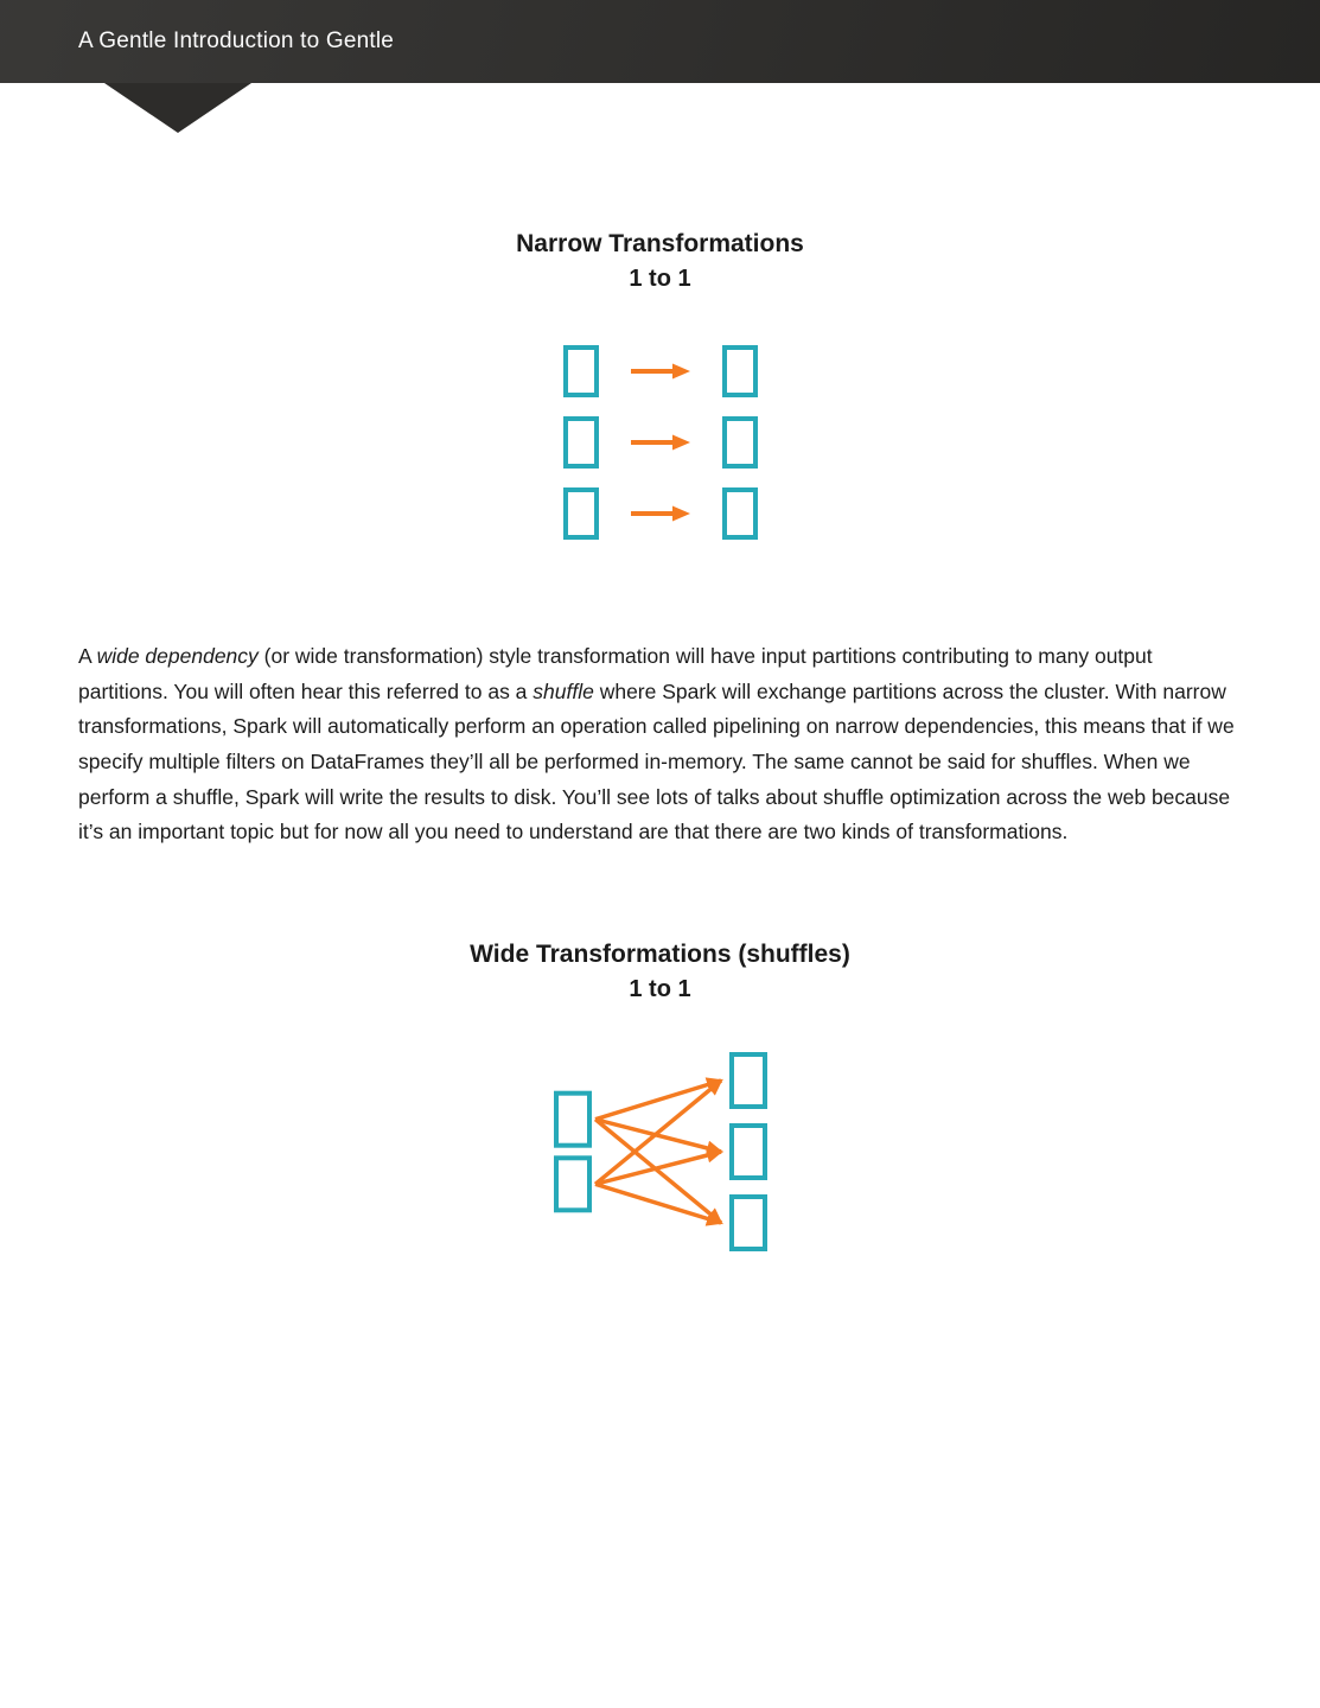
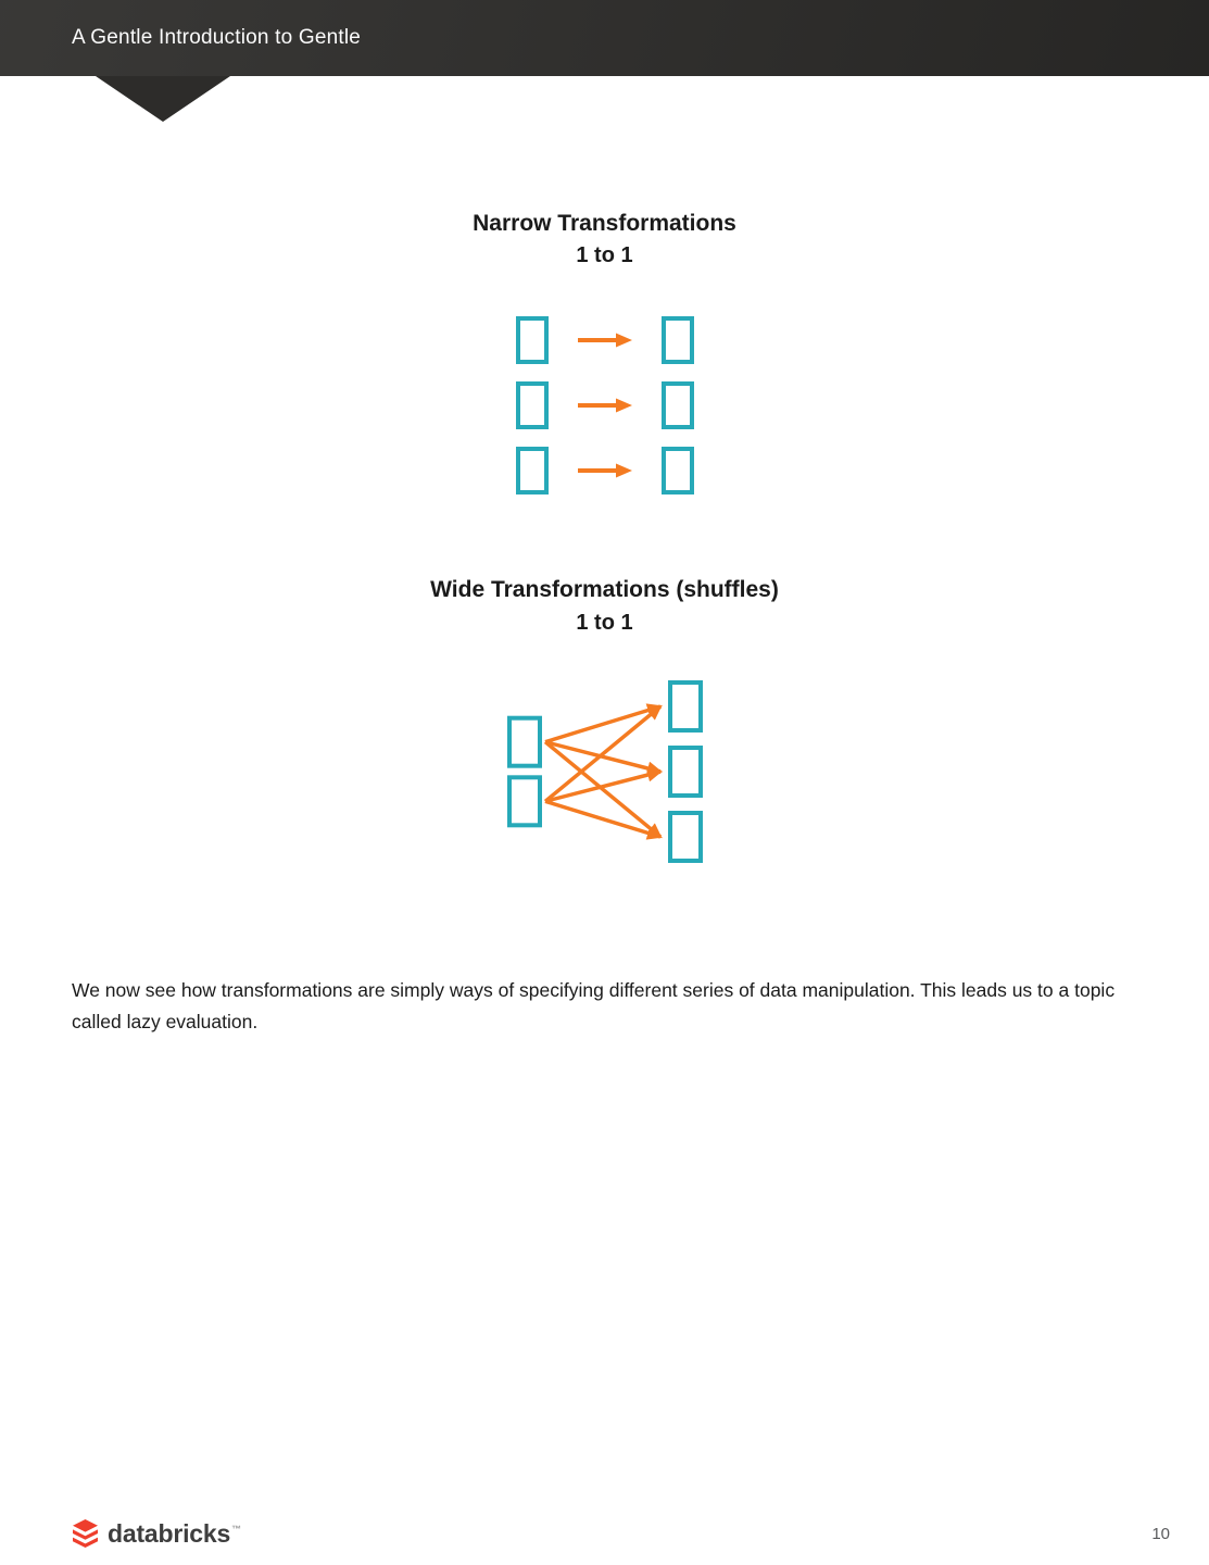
  A Gentle Introduction to Gentle
  Narrow Transformations
  1 to 1
- A wide dependency (or wide transformation) style transformation will have input partitions contributing to many output partitions. You will often hear this referred to as a shuffle where Spark will exchange partitions across the cluster. With narrow transformations, Spark will automatically perform an operation called pipelining on narrow dependencies, this means that if we specify multiple filters on DataFrames they’ll all be performed in-memory. The same cannot be said for shuffles. When we perform a shuffle, Spark will write the results to disk. You’ll see lots of talks about shuffle optimization across the web because it’s an important topic but for now all you need to understand are that there are two kinds of transformations.
  Wide Transformations (shuffles)
  1 to 1
+ We now see how transformations are simply ways of specifying different series of data manipulation. This leads us to a topic called lazy evaluation.
+ databricks™
+ 10
